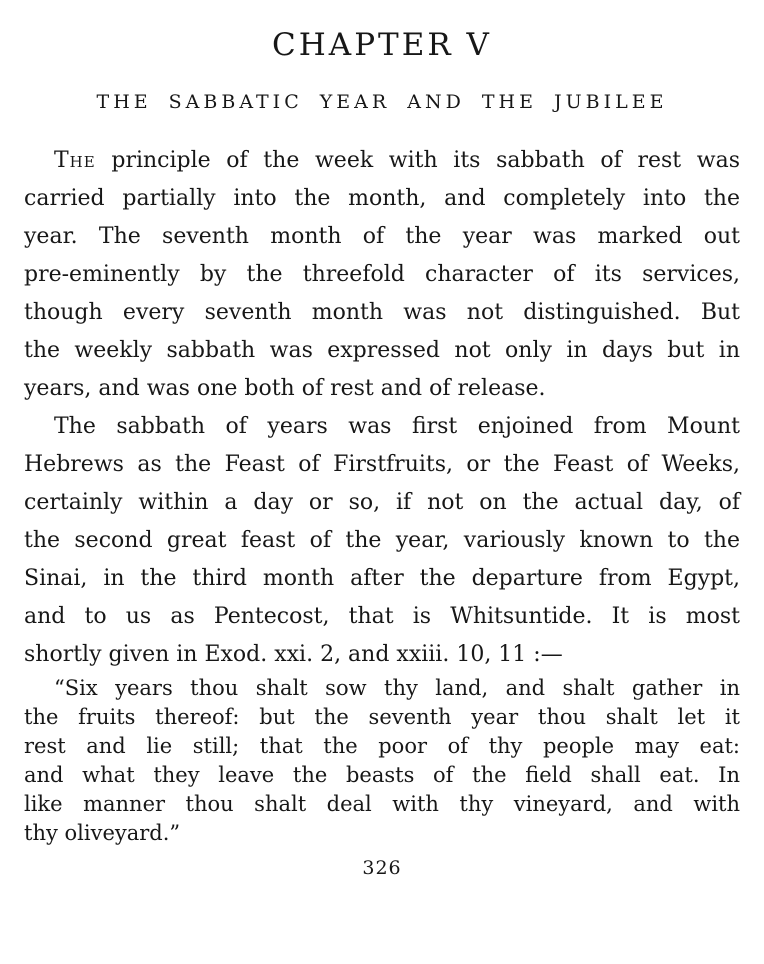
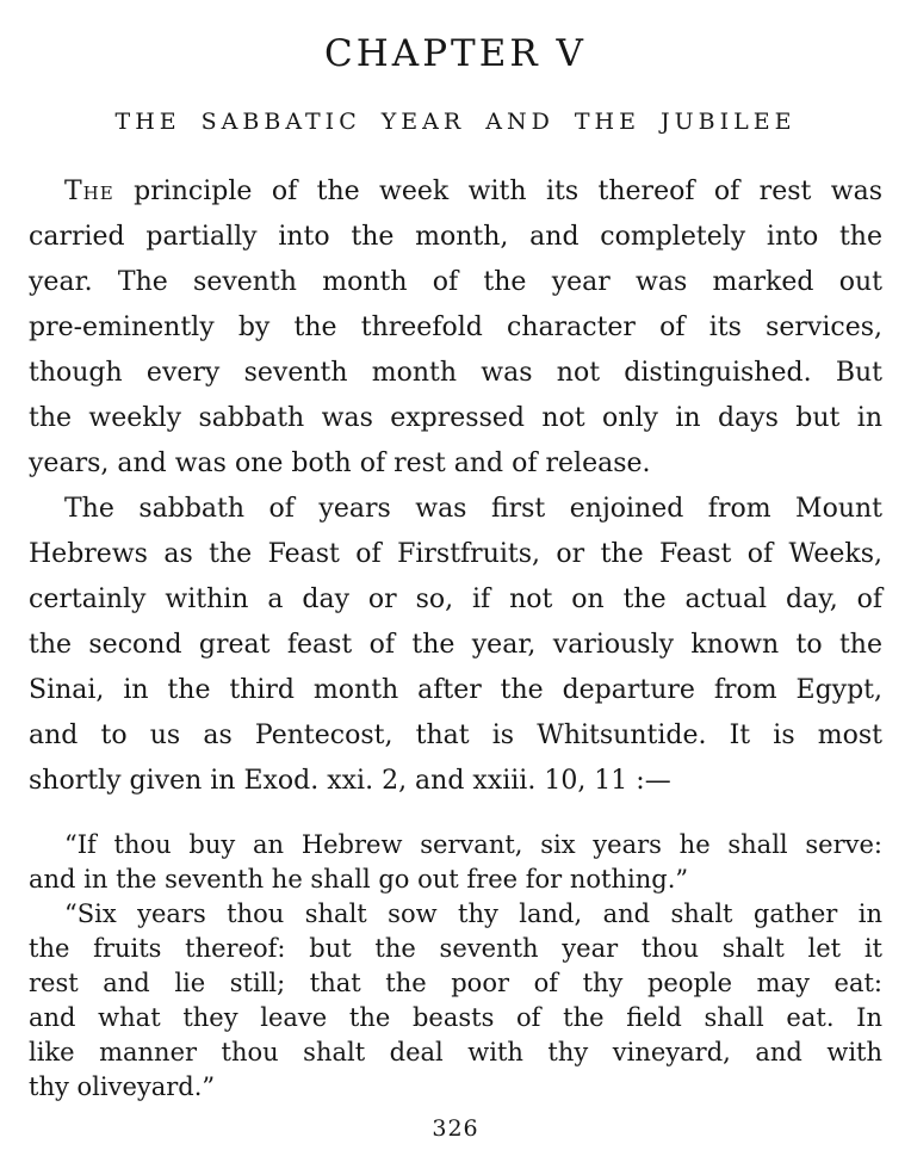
  CHAPTER V
  THE SABBATIC YEAR AND THE JUBILEE
- The principle of the week with its sabbath of rest was
+ The principle of the week with its thereof of rest was
  carried partially into the month, and completely into the
  year. The seventh month of the year was marked out
  pre-eminently by the threefold character of its services,
  though every seventh month was not distinguished. But
  the weekly sabbath was expressed not only in days but in
  years, and was one both of rest and of release.
  The sabbath of years was first enjoined from Mount
  Hebrews as the Feast of Firstfruits, or the Feast of Weeks,
  certainly within a day or so, if not on the actual day, of
  the second great feast of the year, variously known to the
  Sinai, in the third month after the departure from Egypt,
  and to us as Pentecost, that is Whitsuntide. It is most
  shortly given in Exod. xxi. 2, and xxiii. 10, 11 :—
+ “If thou buy an Hebrew servant, six years he shall serve:
+ and in the seventh he shall go out free for nothing.”
  “Six years thou shalt sow thy land, and shalt gather in
  the fruits thereof: but the seventh year thou shalt let it
  rest and lie still; that the poor of thy people may eat:
  and what they leave the beasts of the field shall eat. In
  like manner thou shalt deal with thy vineyard, and with
  thy oliveyard.”
  326
